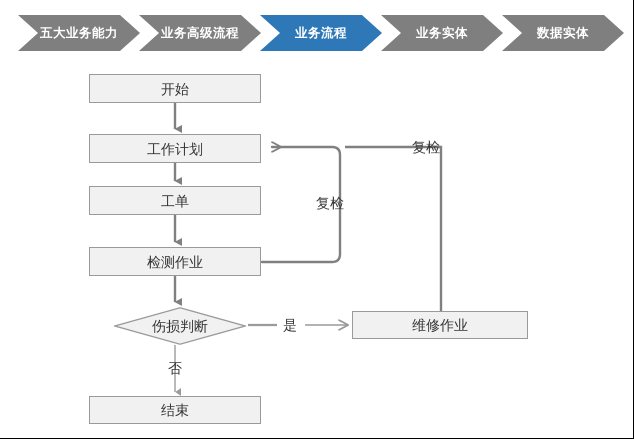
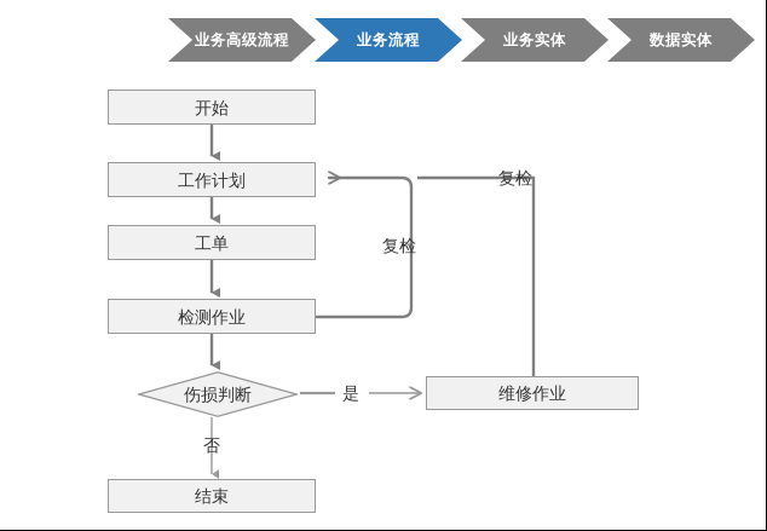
- 五大业务能力
  业务高级流程
  业务流程
  业务实体
  数据实体
  开始
  工作计划
  工单
  检测作业
  伤损判断
  维修作业
  结束
  复检
  复检
  是
  否
